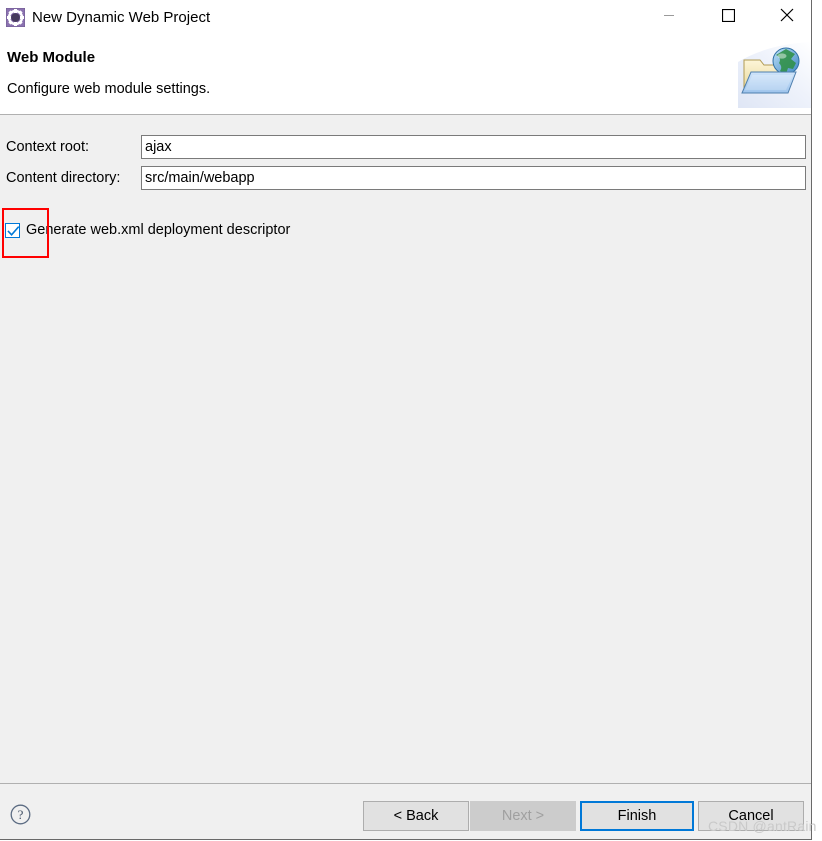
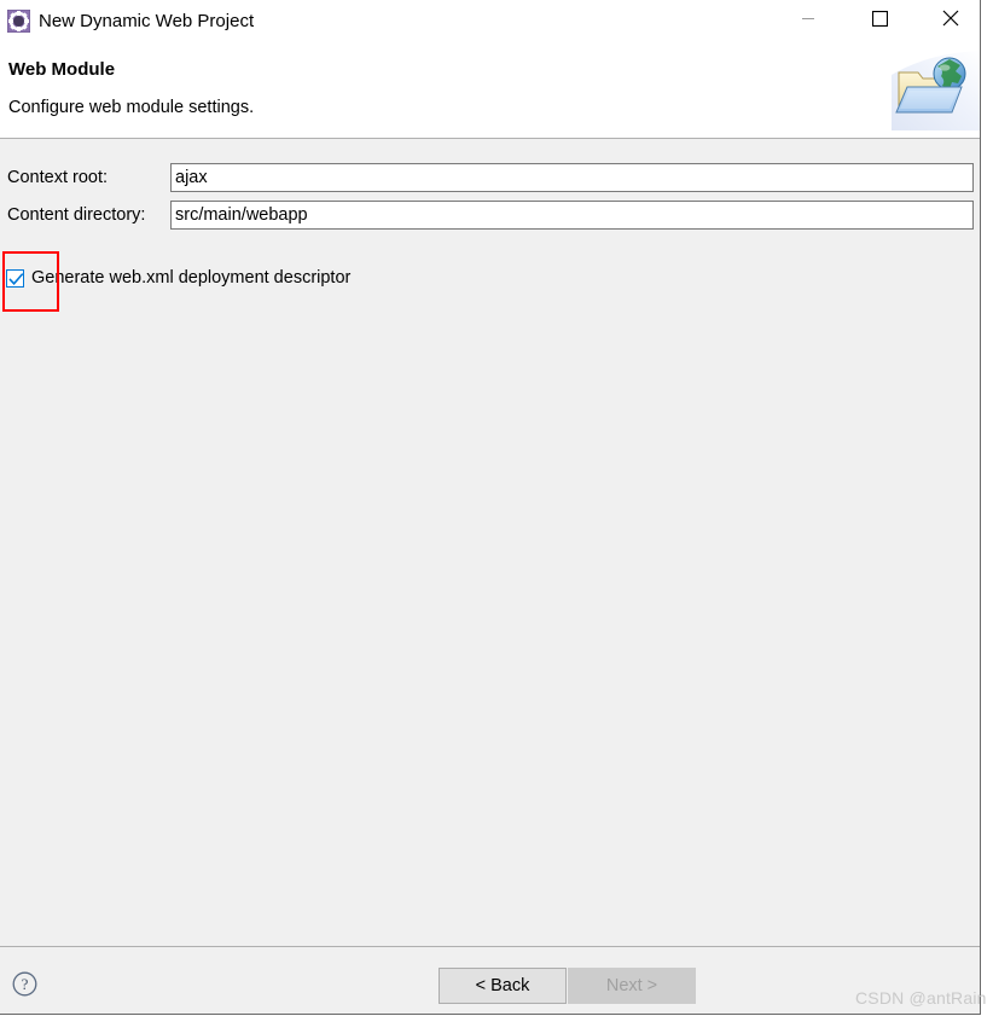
  New Dynamic Web Project
  Web Module
  Configure web module settings.
  Context root:
  ajax
  Content directory:
  src/main/webapp
  Generate web.xml deployment descriptor
  ?
  < Back
  Next >
- Finish
- Cancel
  CSDN @antRain
